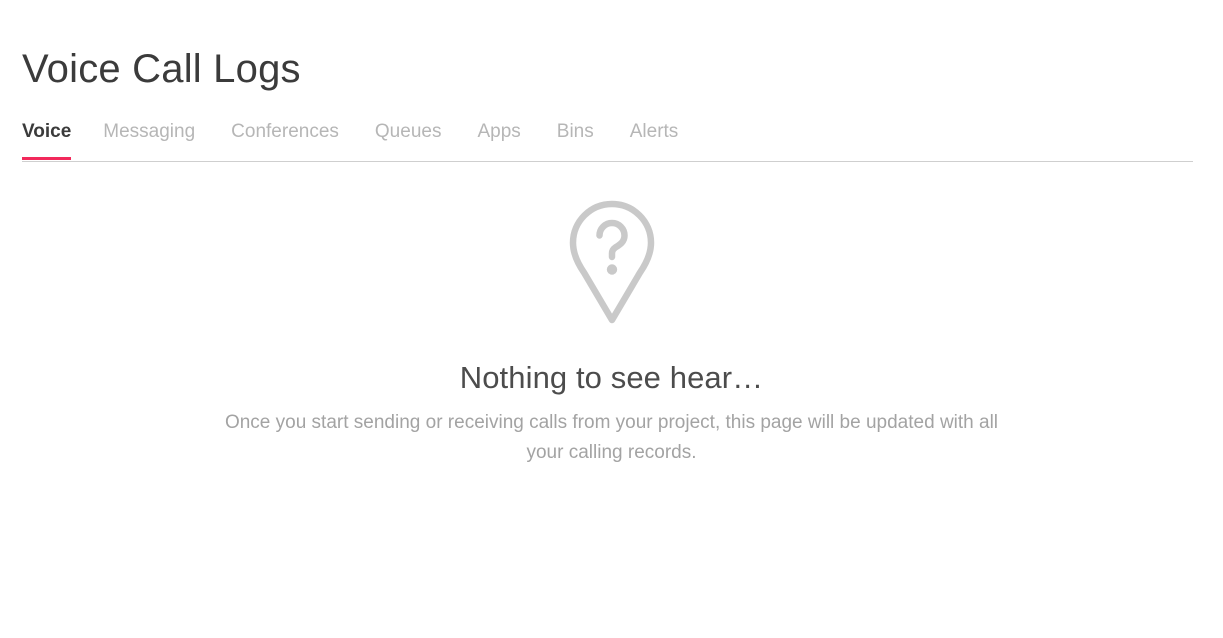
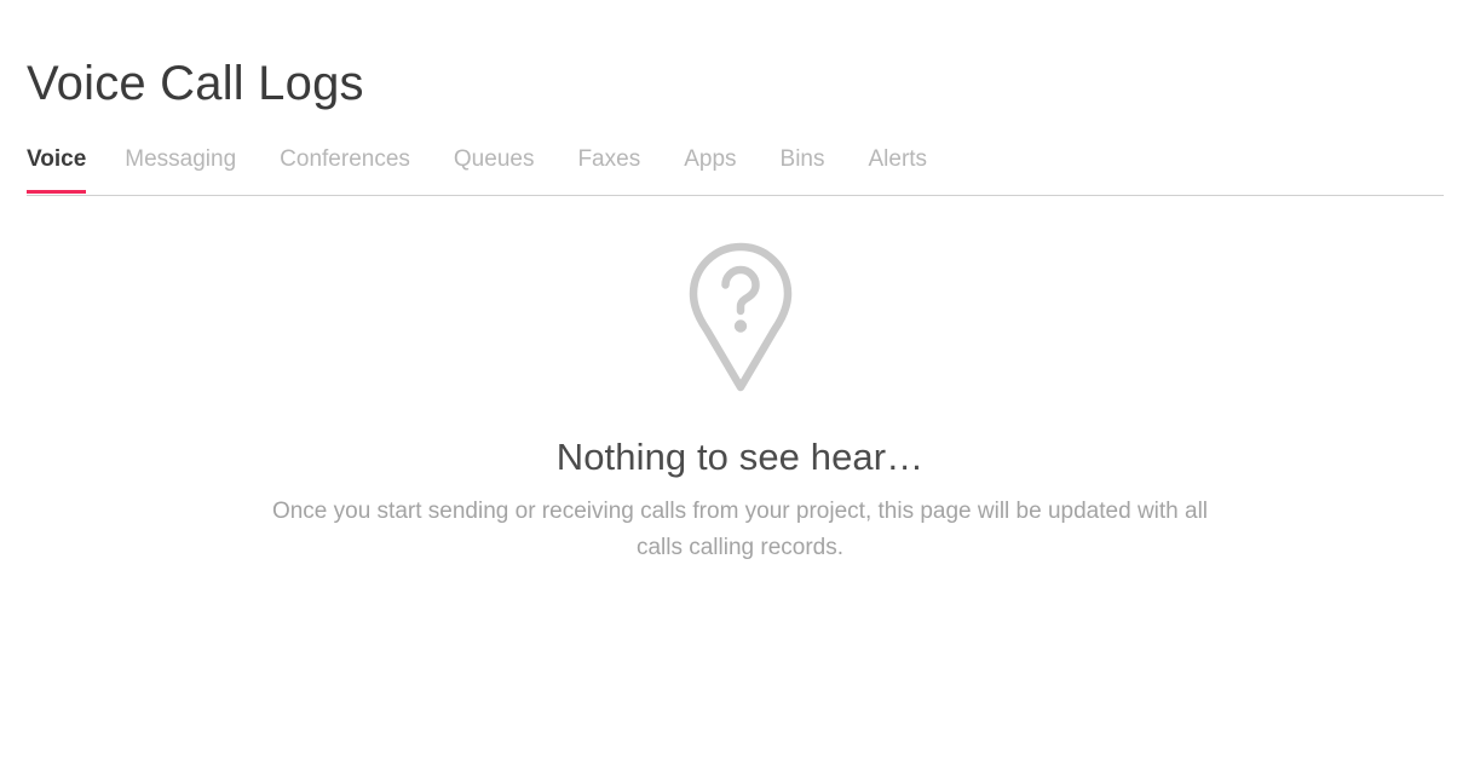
  Voice Call Logs
  Voice
  Messaging
  Conferences
  Queues
+ Faxes
  Apps
  Bins
  Alerts
  Nothing to see hear…
- Once you start sending or receiving calls from your project, this page will be updated with all your calling records.
+ Once you start sending or receiving calls from your project, this page will be updated with all calls calling records.
